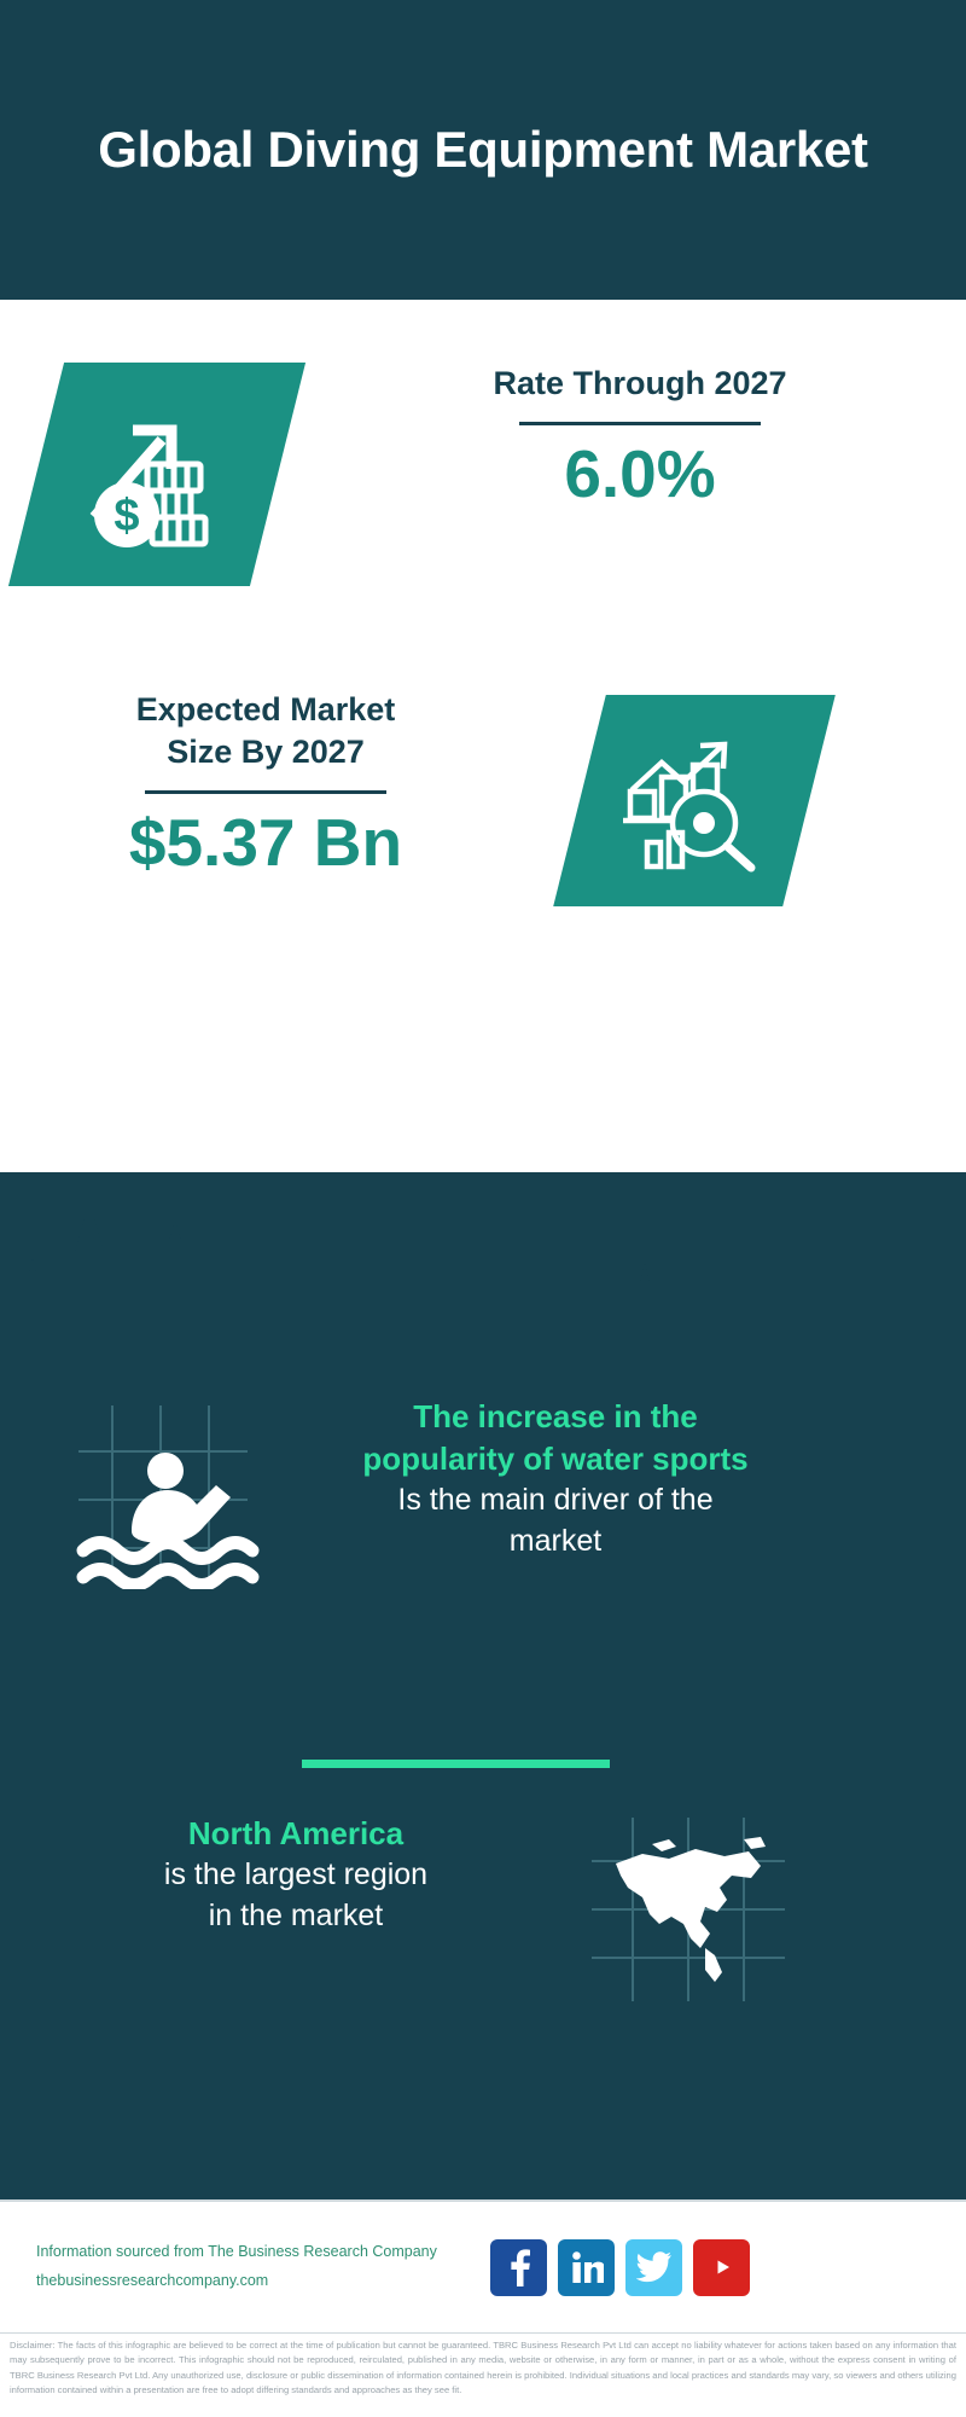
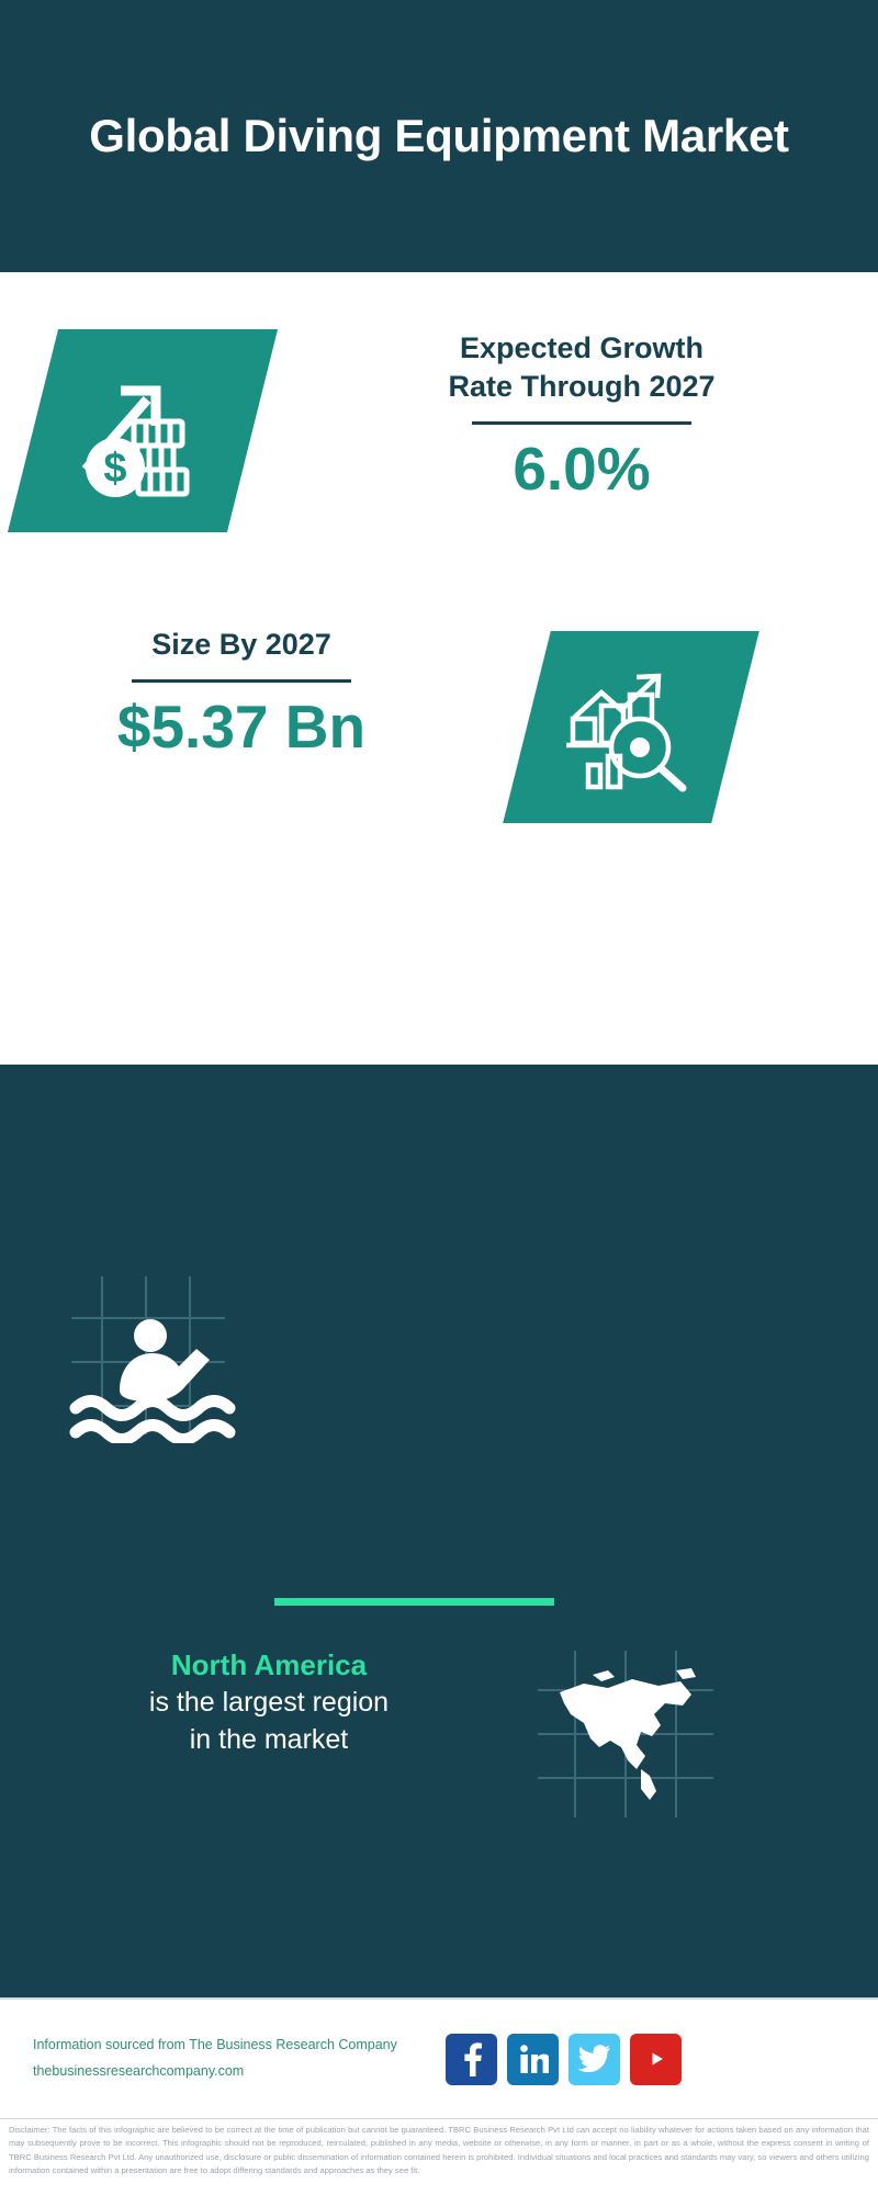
  Global Diving Equipment Market
+ Expected Growth
  Rate Through 2027
  6.0%
- Expected Market
  Size By 2027
  $5.37 Bn
- The increase in the
- popularity of water sports
- Is the main driver of the
- market
  North America
  is the largest region
  in the market
  Information sourced from The Business Research Company
  thebusinessresearchcompany.com
  Disclaimer: The facts of this infographic are believed to be correct at the time of publication but cannot be guaranteed. TBRC Business Research Pvt Ltd can accept no liability whatever for actions taken based on any information that may subsequently prove to be incorrect. This infographic should not be reproduced, reirculated, published in any media, website or otherwise, in any form or manner, in part or as a whole, without the express consent in writing of TBRC Business Research Pvt Ltd. Any unauthorized use, disclosure or public dissemination of information contained herein is prohibited. Individual situations and local practices and standards may vary, so viewers and others utilizing information contained within a presentation are free to adopt differing standards and approaches as they see fit.
